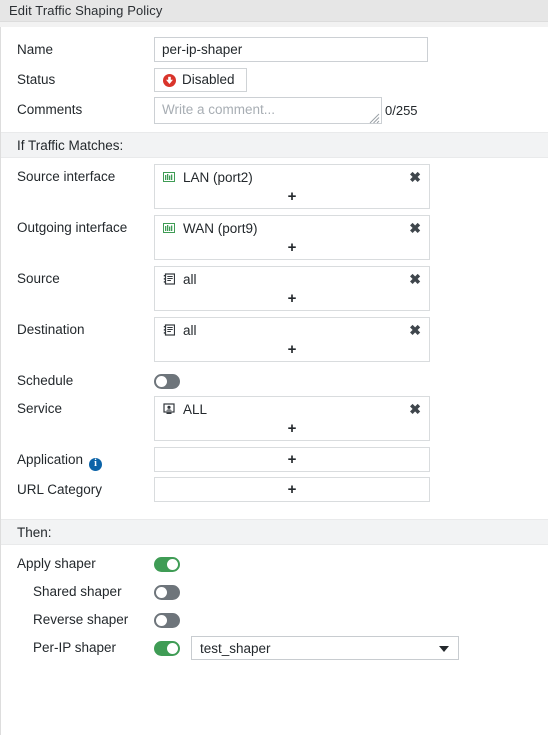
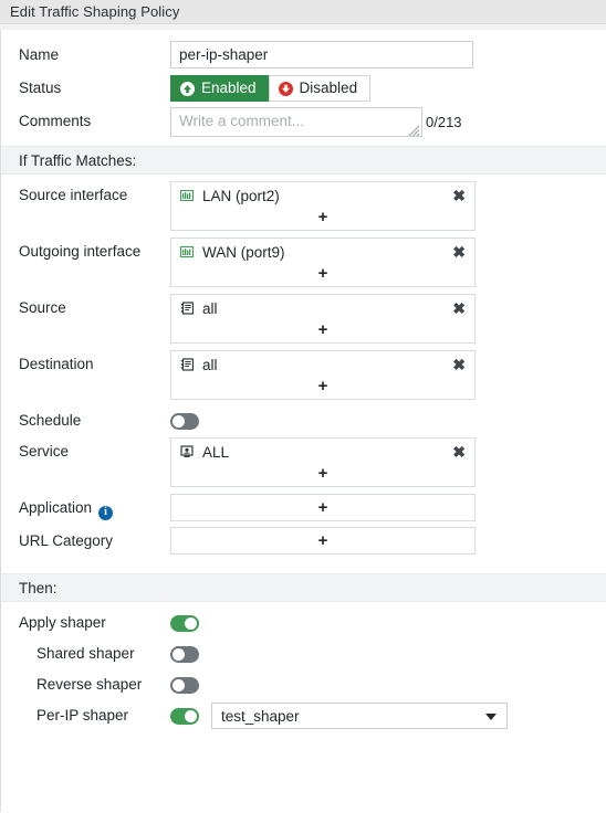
  Edit Traffic Shaping Policy
  Name
  per-ip-shaper
  Status
+ Enabled
  Disabled
  Comments
  Write a comment...
- 0/255
+ 0/213
  If Traffic Matches:
  Source interface
  LAN (port2)
  ✖
  +
  Outgoing interface
  WAN (port9)
  ✖
  +
  Source
  all
  ✖
  +
  Destination
  all
  ✖
  +
  Schedule
  Service
  ALL
  ✖
  +
  Application i
  +
  URL Category
  +
  Then:
  Apply shaper
  Shared shaper
  Reverse shaper
  Per-IP shaper
  test_shaper
